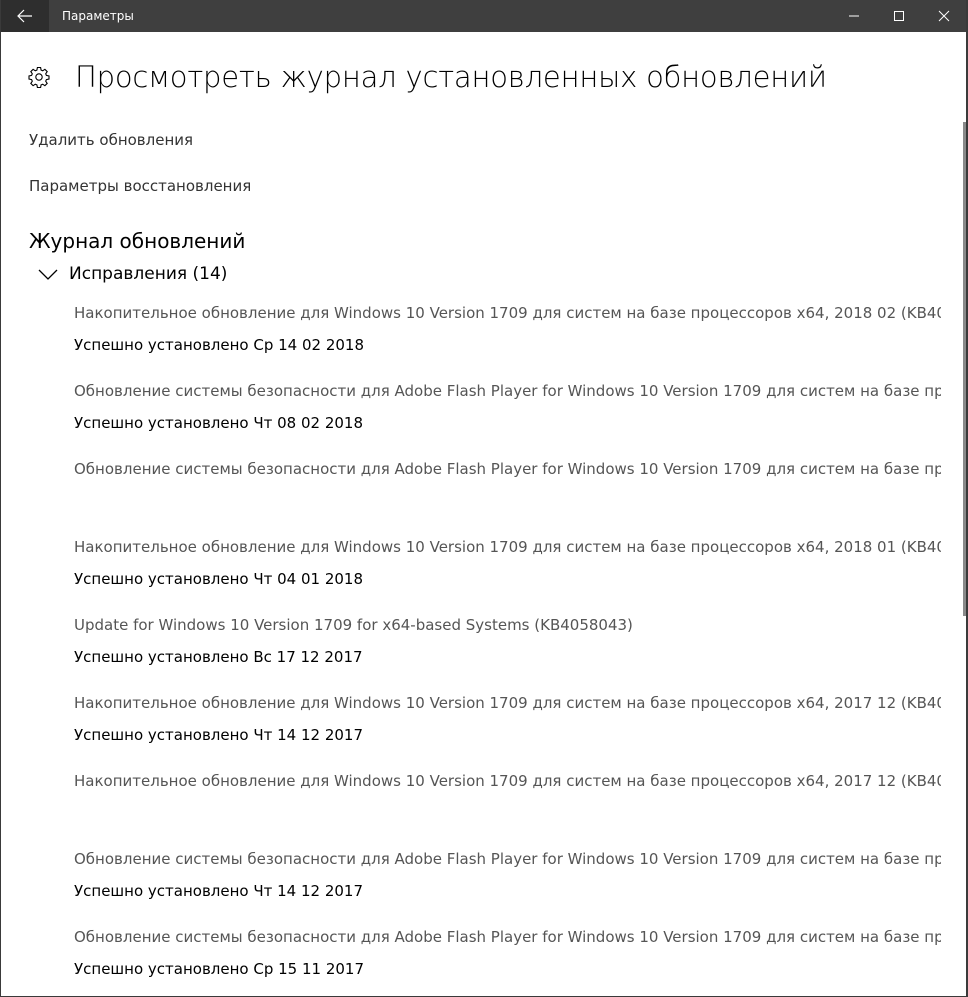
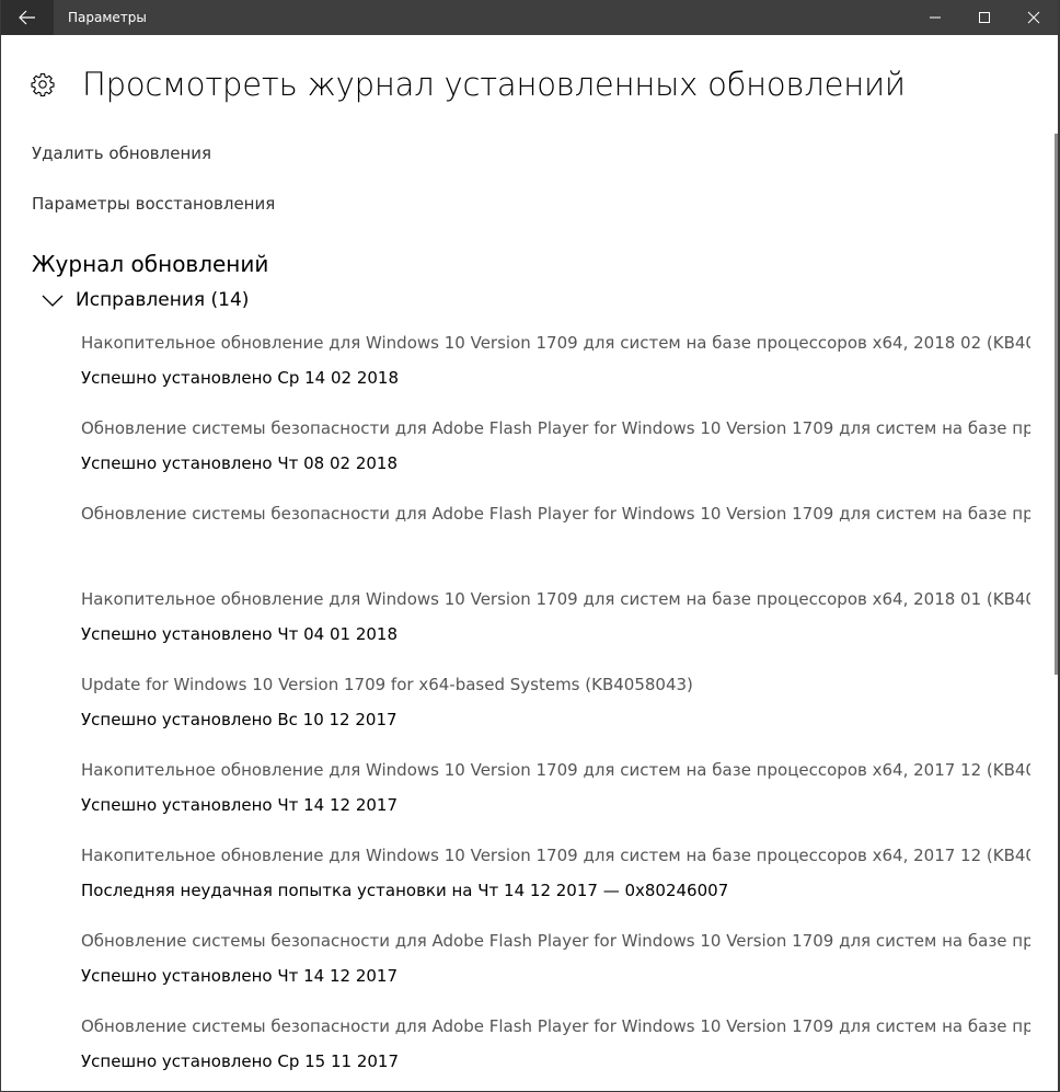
  Параметры
  Просмотреть журнал установленных обновлений
  Удалить обновления
  Параметры восстановления
  Журнал обновлений
  Исправления (14)
  Накопительное обновление для Windows 10 Version 1709 для систем на базе процессоров x64, 2018 02 (KB4
  Успешно установлено Ср 14 02 2018
  Обновление системы безопасности для Adobe Flash Player for Windows 10 Version 1709 для систем на базе пр
  Успешно установлено Чт 08 02 2018
  Обновление системы безопасности для Adobe Flash Player for Windows 10 Version 1709 для систем на базе пр
  Накопительное обновление для Windows 10 Version 1709 для систем на базе процессоров x64, 2018 01 (KB4
  Успешно установлено Чт 04 01 2018
  Update for Windows 10 Version 1709 for x64-based Systems (KB4058043)
- Успешно установлено Вс 17 12 2017
+ Успешно установлено Вс 10 12 2017
  Накопительное обновление для Windows 10 Version 1709 для систем на базе процессоров x64, 2017 12 (KB4
  Успешно установлено Чт 14 12 2017
  Накопительное обновление для Windows 10 Version 1709 для систем на базе процессоров x64, 2017 12 (KB4
+ Последняя неудачная попытка установки на Чт 14 12 2017 — 0x80246007
  Обновление системы безопасности для Adobe Flash Player for Windows 10 Version 1709 для систем на базе пр
  Успешно установлено Чт 14 12 2017
  Обновление системы безопасности для Adobe Flash Player for Windows 10 Version 1709 для систем на базе пр
  Успешно установлено Ср 15 11 2017
